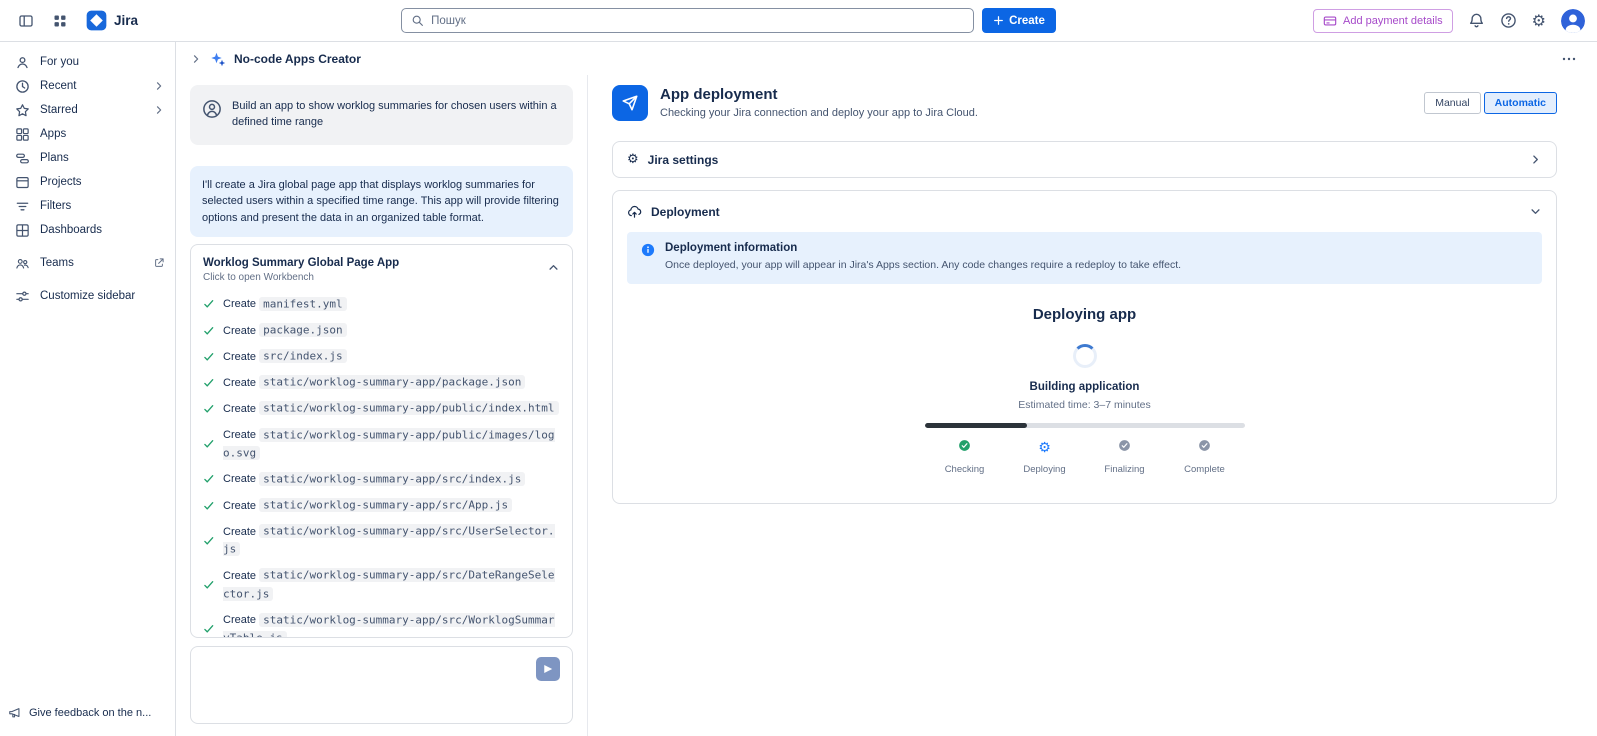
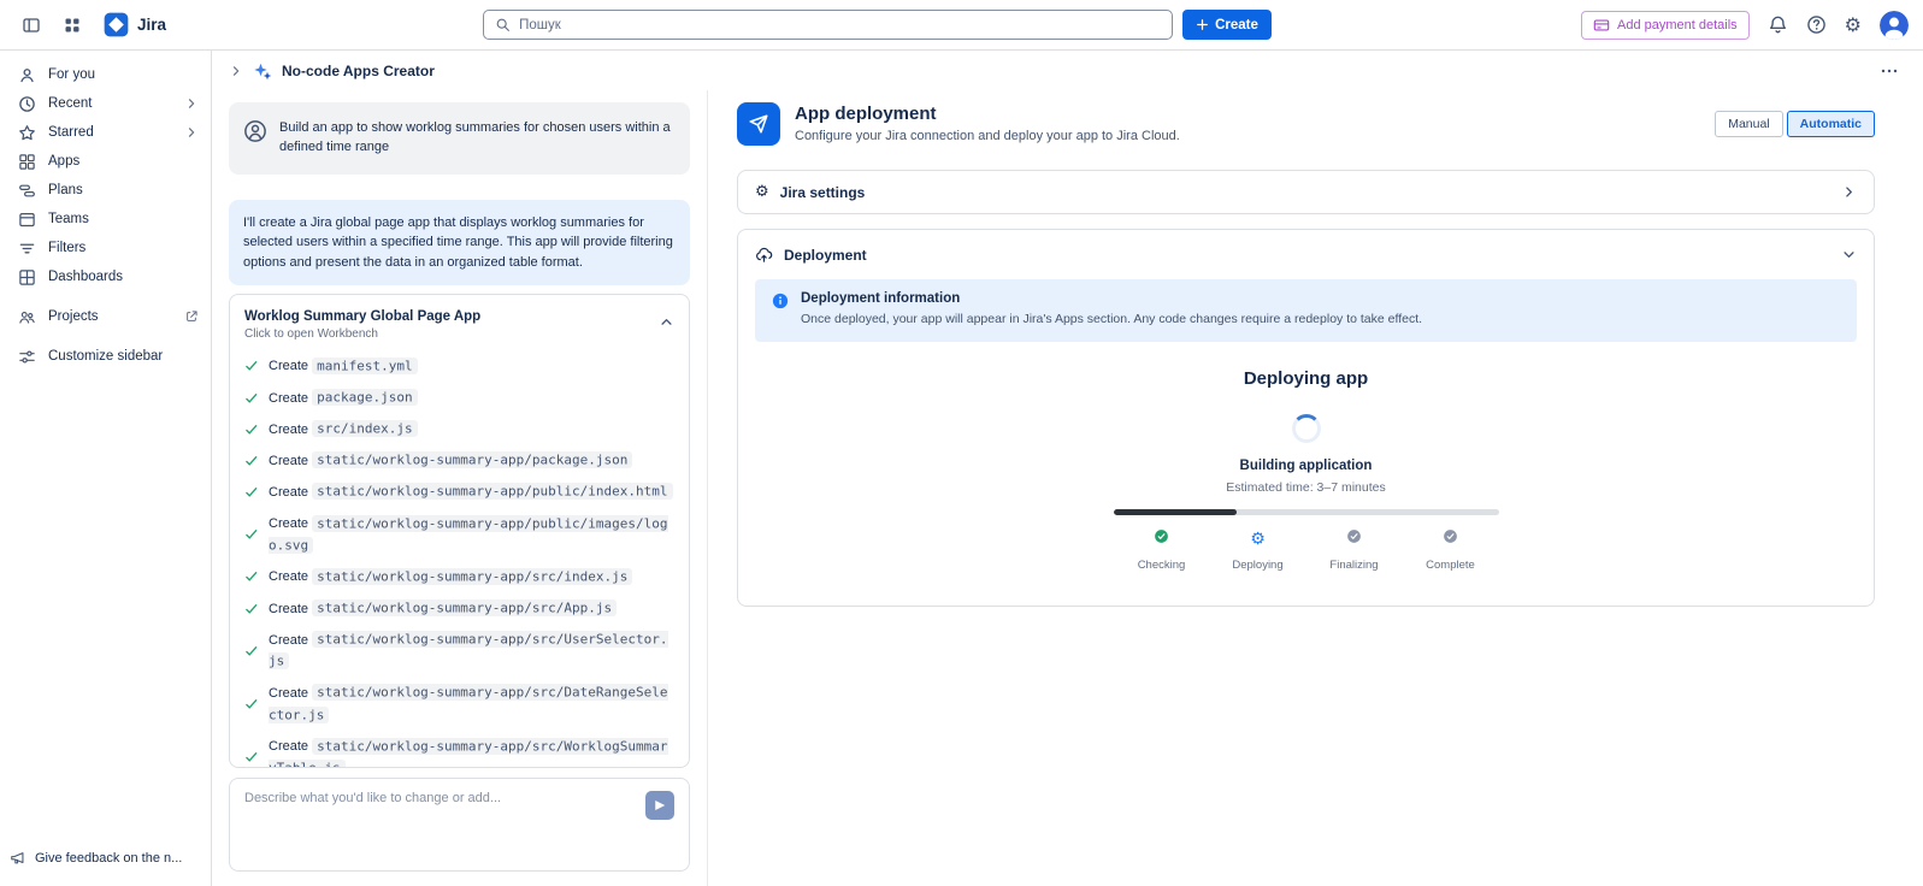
  Jira
  Пошук
  Create
  Add payment details
  ⚙
  For you
  Recent
  Starred
  Apps
  Plans
- Projects
+ Teams
  Filters
  Dashboards
- Teams
+ Projects
  Customize sidebar
  Give feedback on the n...
  No-code Apps Creator
  Build an app to show worklog summaries for chosen users within a defined time range
  I'll create a Jira global page app that displays worklog summaries for selected users within a specified time range. This app will provide filtering options and present the data in an organized table format.
  Worklog Summary Global Page App
  Click to open Workbench
  Create manifest.yml
  Create package.json
  Create src/index.js
  Create static/worklog-summary-app/package.json
  Create static/worklog-summary-app/public/index.html
  Create static/worklog-summary-app/public/images/logo.svg
  Create static/worklog-summary-app/src/index.js
  Create static/worklog-summary-app/src/App.js
  Create static/worklog-summary-app/src/UserSelector.js
  Create static/worklog-summary-app/src/DateRangeSelector.js
  Create static/worklog-summary-app/src/WorklogSummar
+ Describe what you'd like to change or add...
  App deployment
- Checking your Jira connection and deploy your app to Jira Cloud.
+ Configure your Jira connection and deploy your app to Jira Cloud.
  Manual
  Automatic
  ⚙
  Jira settings
  Deployment
  Deployment information
  Once deployed, your app will appear in Jira's Apps section. Any code changes require a redeploy to take effect.
  Deploying app
  Building application
  Estimated time: 3–7 minutes
  Checking
  ⚙
  Deploying
  Finalizing
  Complete
